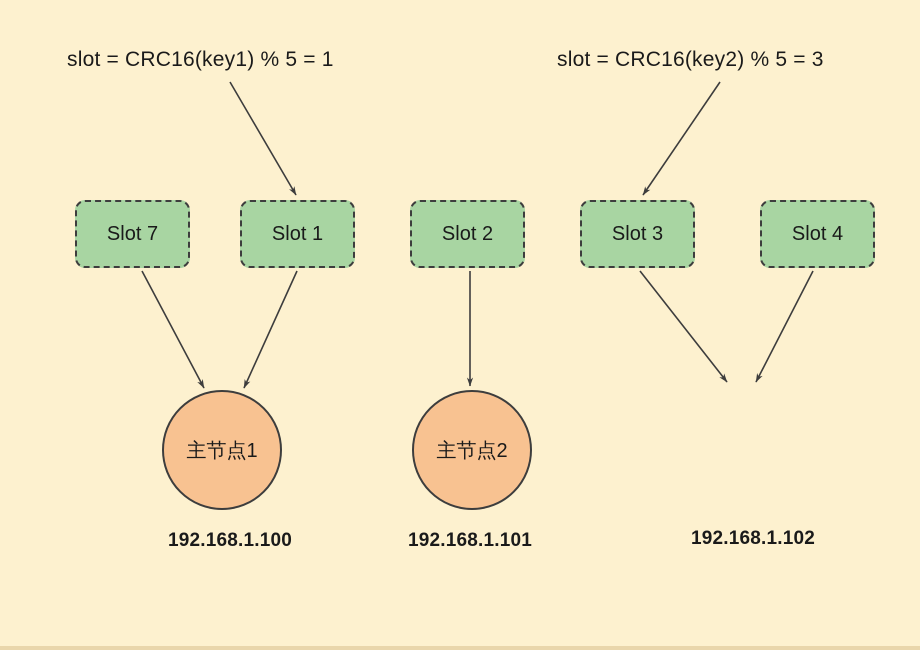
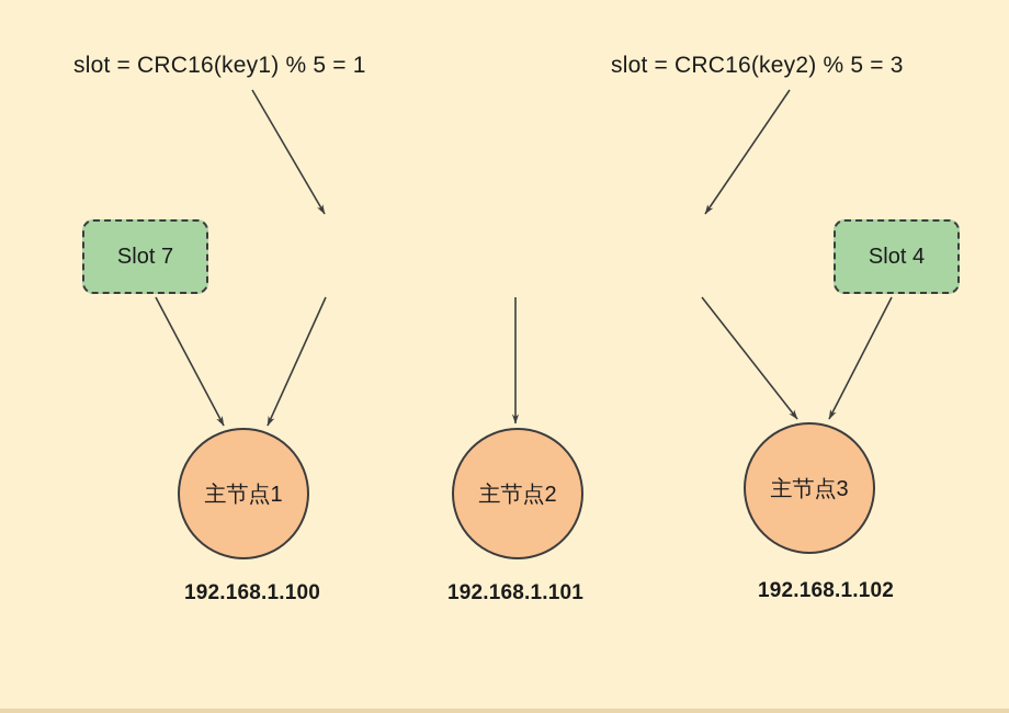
  slot = CRC16(key1) % 5 = 1
  slot = CRC16(key2) % 5 = 3
  Slot 7
- Slot 1
- Slot 2
- Slot 3
  Slot 4
  主节点1
  主节点2
+ 主节点3
  192.168.1.100
  192.168.1.101
  192.168.1.102
